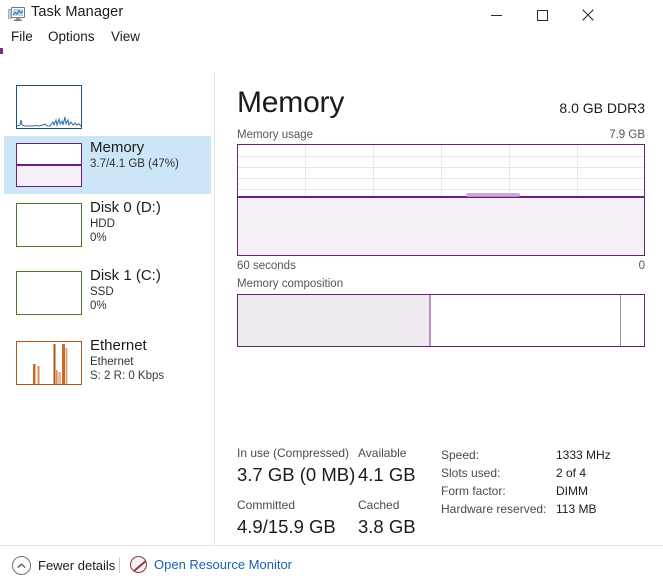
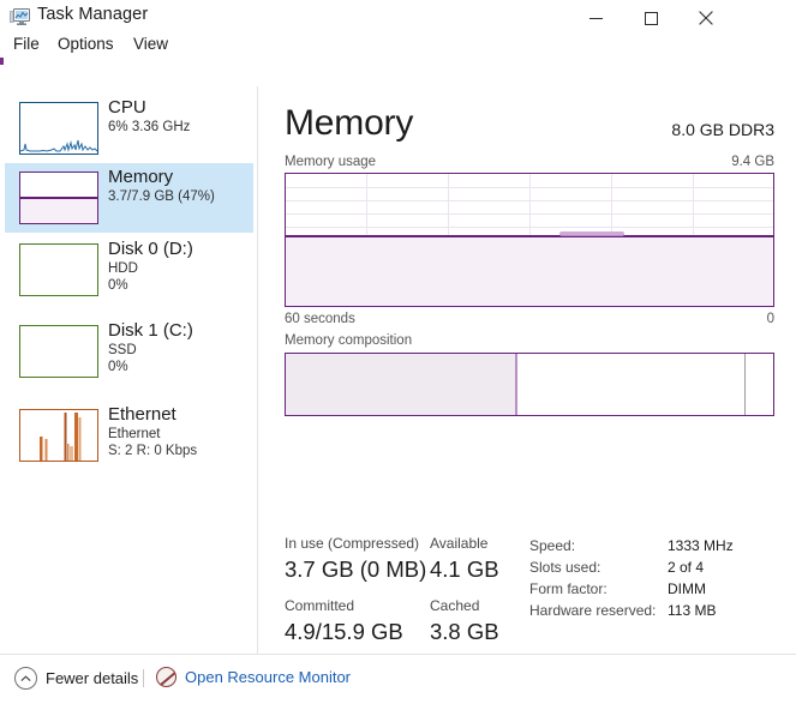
  Task Manager
  File
  Options
  View
+ CPU
+ 6% 3.36 GHz
  Memory
- 3.7/4.1 GB (47%)
+ 3.7/7.9 GB (47%)
  Disk 0 (D:)
  HDD
  0%
  Disk 1 (C:)
  SSD
  0%
  Ethernet
  Ethernet
  S: 2 R: 0 Kbps
  Memory
  8.0 GB DDR3
  Memory usage
- 7.9 GB
+ 9.4 GB
  60 seconds
  0
  Memory composition
  In use (Compressed)
  3.7 GB (0 MB)
  Available
  4.1 GB
  Committed
  4.9/15.9 GB
  Cached
  3.8 GB
  Speed:
  1333 MHz
  Slots used:
  2 of 4
  Form factor:
  DIMM
  Hardware reserved:
  113 MB
  Fewer details
  Open Resource Monitor
